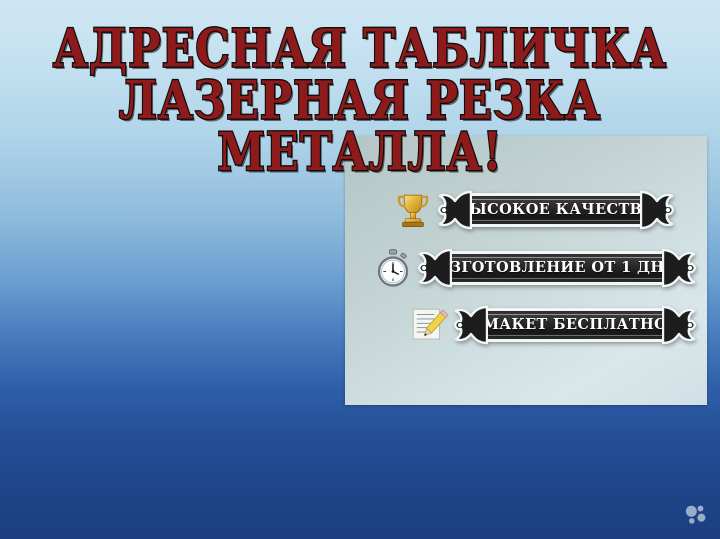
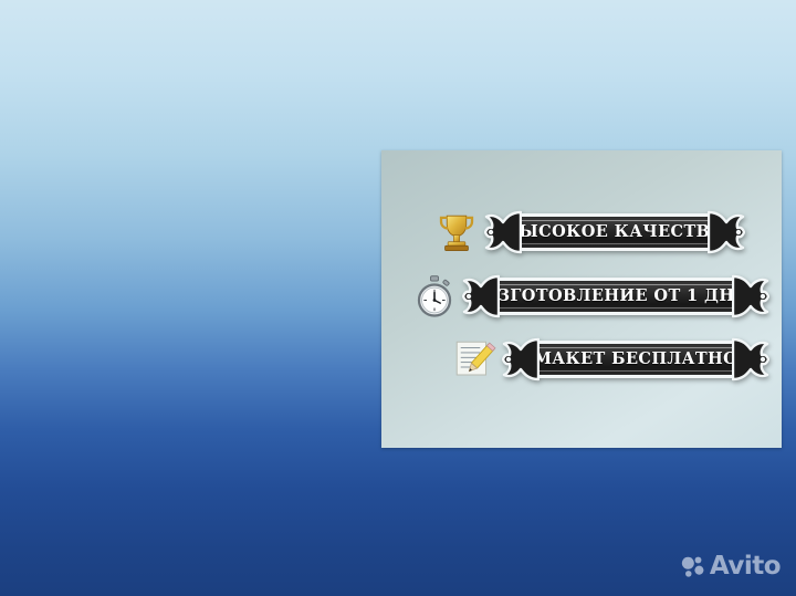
- АДРЕСНАЯ ТАБЛИЧКА
- ЛАЗЕРНАЯ РЕЗКА МЕТАЛЛА!
  ЫСОКОЕ КАЧЕСТВ
  ЗГОТОВЛЕНИЕ ОТ 1 ДН
  МАКЕТ БЕСПЛАТНО
+ Avito
